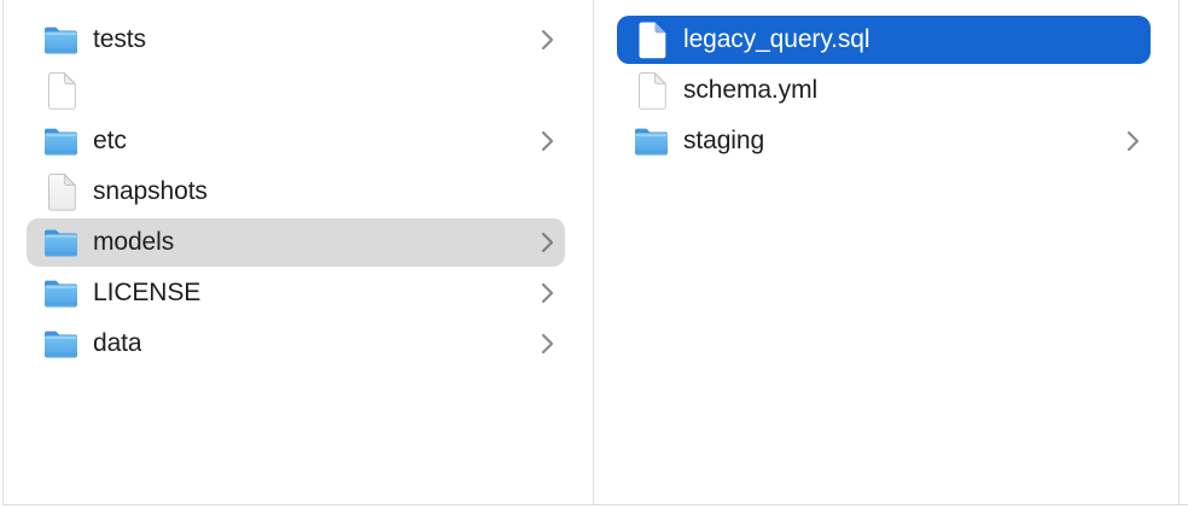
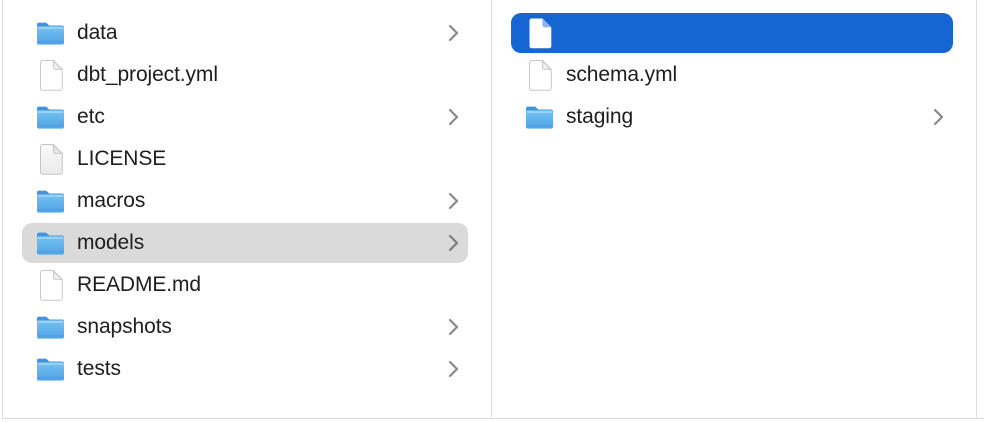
- tests
+ data
+ dbt_project.yml
  etc
- snapshots
+ LICENSE
+ macros
  models
+ README.md
- LICENSE
+ snapshots
- data
+ tests
- legacy_query.sql
  schema.yml
  staging
